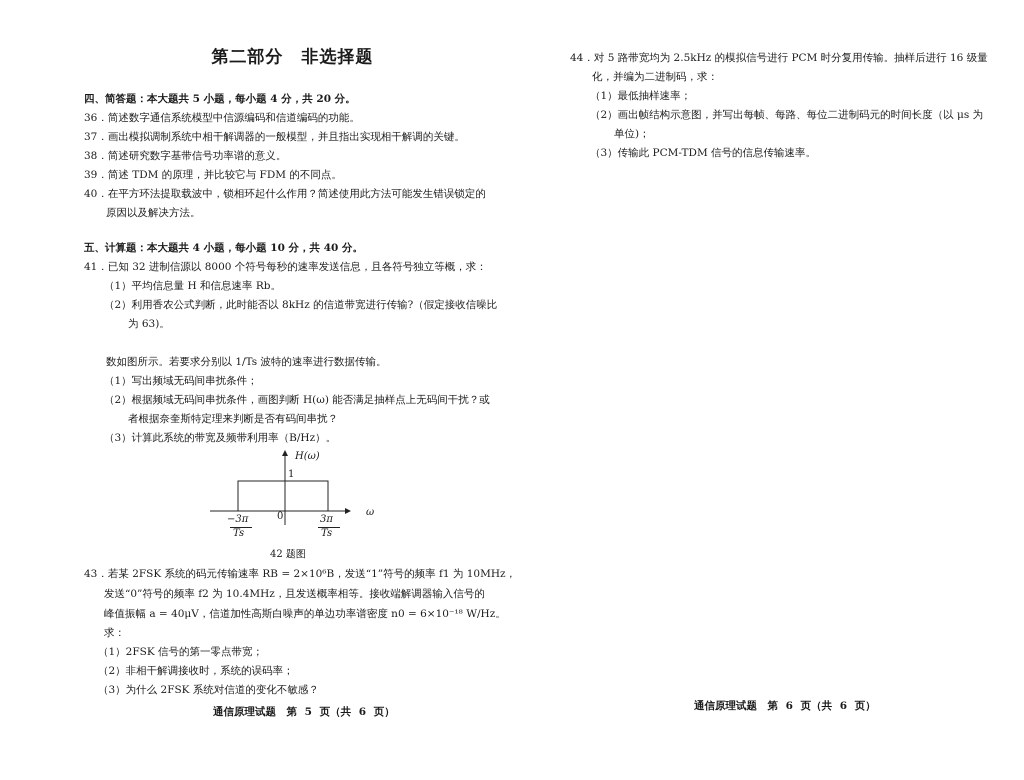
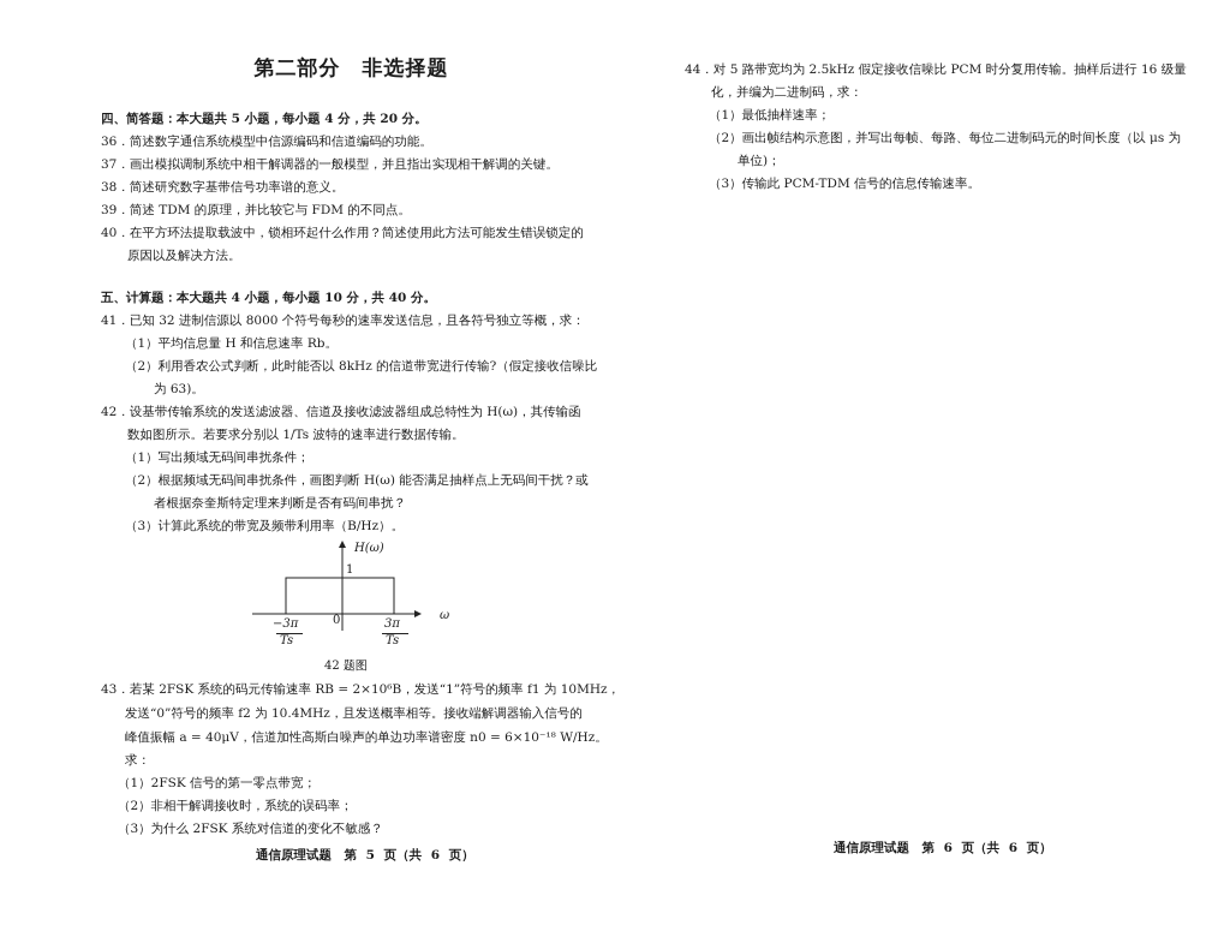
  第二部分 非选择题
  四、简答题：本大题共 5 小题，每小题 4 分，共 20 分。
  36．简述数字通信系统模型中信源编码和信道编码的功能。
  37．画出模拟调制系统中相干解调器的一般模型，并且指出实现相干解调的关键。
  38．简述研究数字基带信号功率谱的意义。
  39．简述 TDM 的原理，并比较它与 FDM 的不同点。
  40．在平方环法提取载波中，锁相环起什么作用？简述使用此方法可能发生错误锁定的
  原因以及解决方法。
  五、计算题：本大题共 4 小题，每小题 10 分，共 40 分。
  41．已知 32 进制信源以 8000 个符号每秒的速率发送信息，且各符号独立等概，求：
  （1）平均信息量 H 和信息速率 Rb。
  （2）利用香农公式判断，此时能否以 8kHz 的信道带宽进行传输?（假定接收信噪比
  为 63)。
+ 42．设基带传输系统的发送滤波器、信道及接收滤波器组成总特性为 H(ω)，其传输函
  数如图所示。若要求分别以 1/Ts 波特的速率进行数据传输。
  （1）写出频域无码间串扰条件；
  （2）根据频域无码间串扰条件，画图判断 H(ω) 能否满足抽样点上无码间干扰？或
  者根据奈奎斯特定理来判断是否有码间串扰？
  （3）计算此系统的带宽及频带利用率（B/Hz）。
  H(ω)
  1
  ω
  0
  −3π
  Ts
  3π
  Ts
  42 题图
  43．若某 2FSK 系统的码元传输速率 RB = 2×10⁶B，发送“1”符号的频率 f1 为 10MHz，
  发送“0”符号的频率 f2 为 10.4MHz，且发送概率相等。接收端解调器输入信号的
  峰值振幅 a = 40μV，信道加性高斯白噪声的单边功率谱密度 n0 = 6×10⁻¹⁸ W/Hz。
  求：
  （1）2FSK 信号的第一零点带宽；
  （2）非相干解调接收时，系统的误码率；
  （3）为什么 2FSK 系统对信道的变化不敏感？
  通信原理试题 第 5 页（共 6 页）
- 44．对 5 路带宽均为 2.5kHz 的模拟信号进行 PCM 时分复用传输。抽样后进行 16 级量
+ 44．对 5 路带宽均为 2.5kHz 假定接收信噪比 PCM 时分复用传输。抽样后进行 16 级量
  化，并编为二进制码，求：
  （1）最低抽样速率；
  （2）画出帧结构示意图，并写出每帧、每路、每位二进制码元的时间长度（以 μs 为
  单位)；
  （3）传输此 PCM-TDM 信号的信息传输速率。
  通信原理试题 第 6 页（共 6 页）
